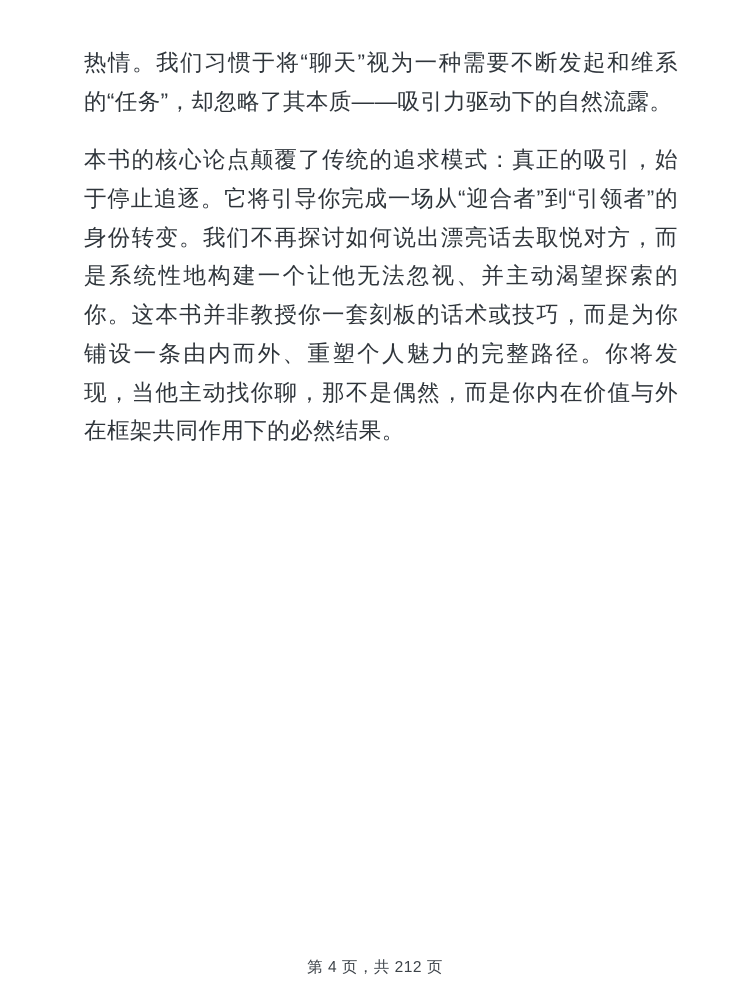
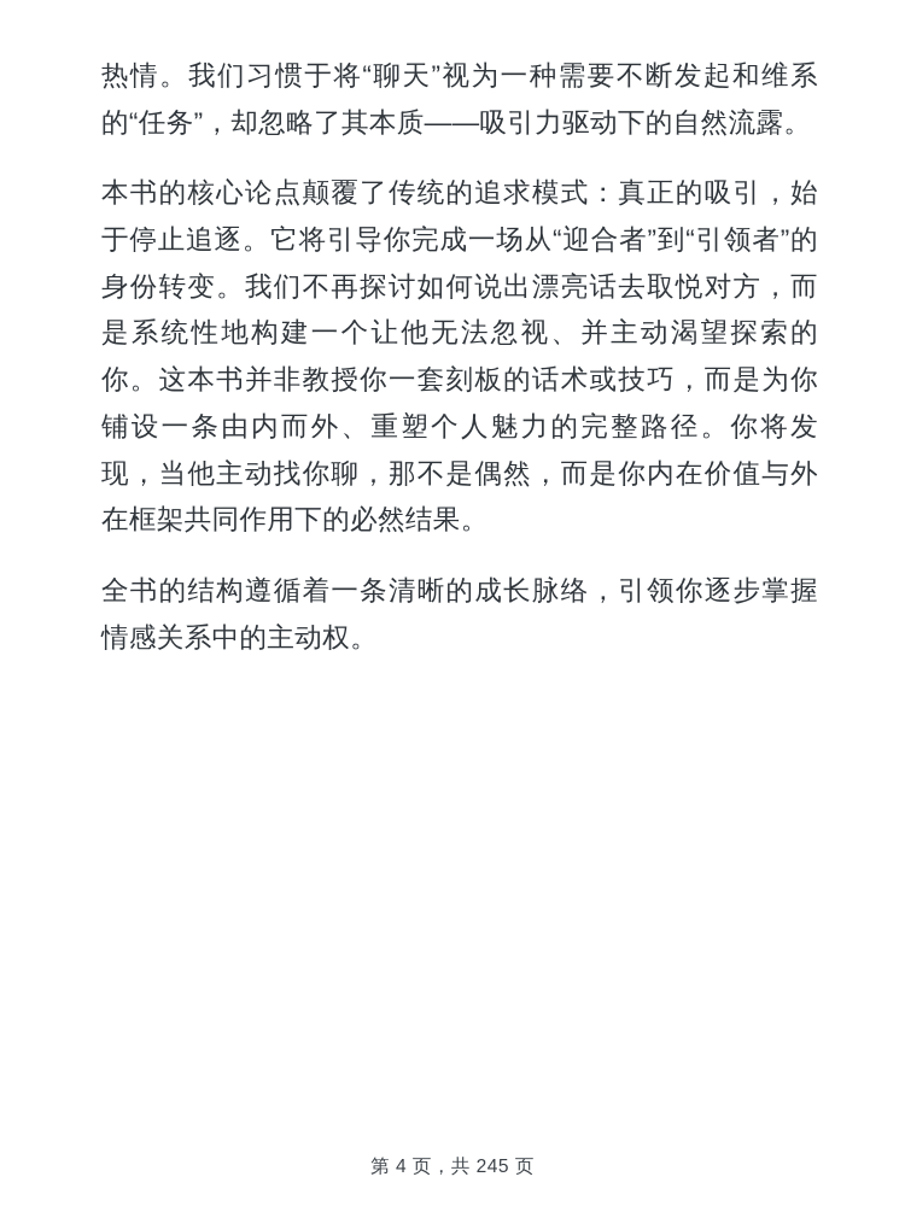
  热情。我们习惯于将“聊天”视为一种需要不断发起和维系的“任务”，却忽略了其本质——吸引力驱动下的自然流露。
  本书的核心论点颠覆了传统的追求模式：真正的吸引，始于停止追逐。它将引导你完成一场从“迎合者”到“引领者”的身份转变。我们不再探讨如何说出漂亮话去取悦对方，而是系统性地构建一个让他无法忽视、并主动渴望探索的你。这本书并非教授你一套刻板的话术或技巧，而是为你铺设一条由内而外、重塑个人魅力的完整路径。你将发现，当他主动找你聊，那不是偶然，而是你内在价值与外在框架共同作用下的必然结果。
+ 全书的结构遵循着一条清晰的成长脉络，引领你逐步掌握情感关系中的主动权。
- 第 4 页，共 212 页
+ 第 4 页，共 245 页
